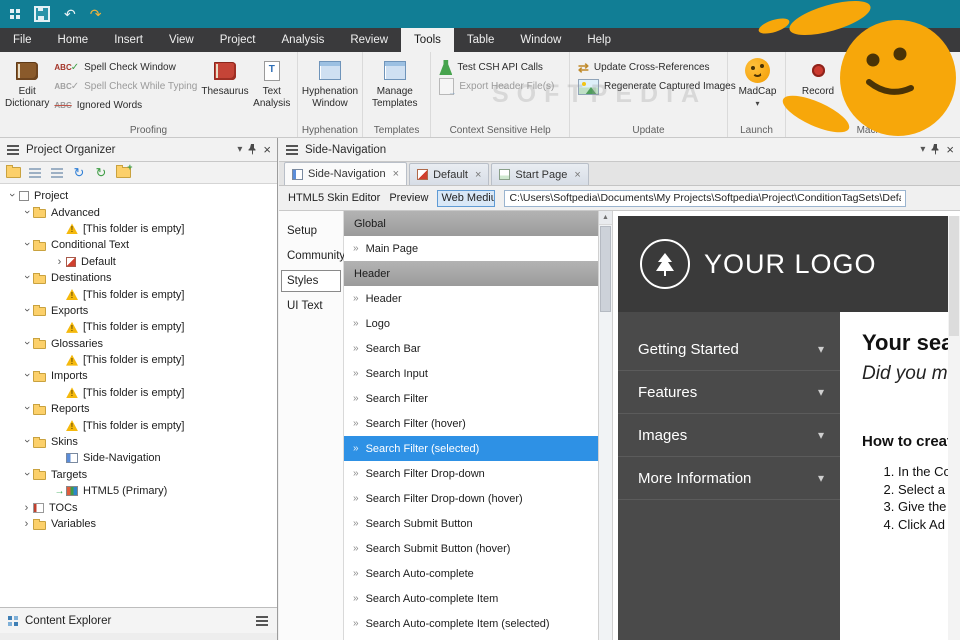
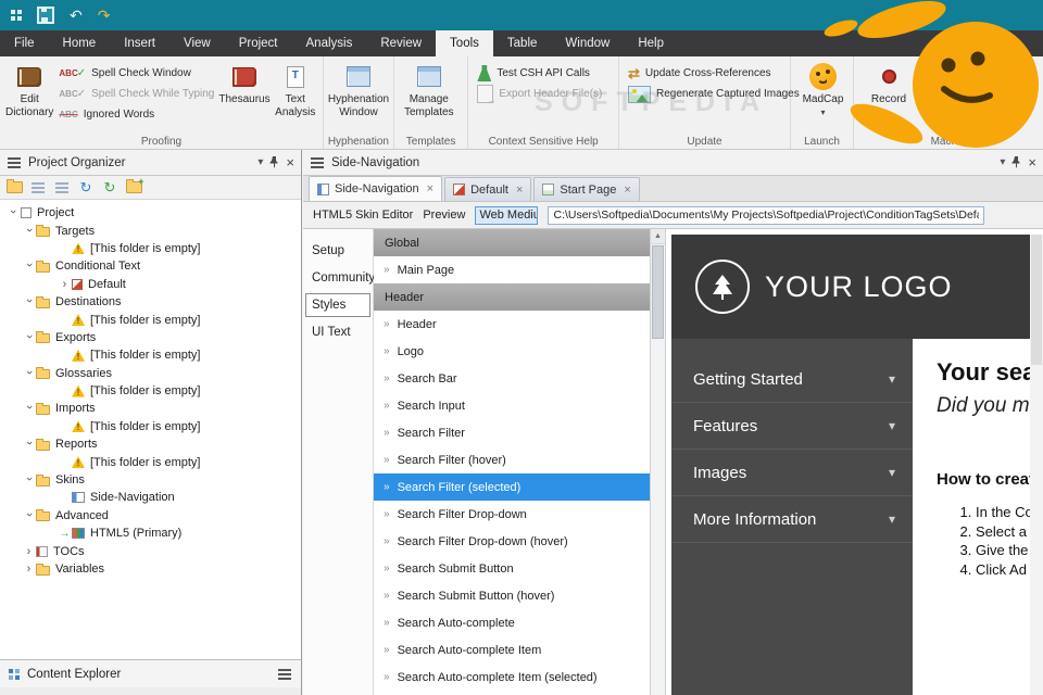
  ↶
  ↷
  File
  Home
  Insert
  View
  Project
  Analysis
  Review
  Tools
  Table
  Window
  Help
  Edit Dictionary
  Spell Check Window
  Spell Check While Typing
  Ignored Words
  Thesaurus
  Text Analysis
  Proofing
  Hyphenation Window
  Hyphenation
  Manage Templates
  Templates
  Test CSH API Calls
  Export Header File(s)
  Context Sensitive Help
  Update Cross-References
  Regenerate Captured Images
  Update
  MadCap
  ▾
  Launch
  Record
  SOFTPEDIA
  Project Organizer
  ▾
  ×
  ↻
  ↻
  Project
- Advanced
+ Targets
  [This folder is empty]
  Conditional Text
  Default
  Destinations
  [This folder is empty]
  Exports
  [This folder is empty]
  Glossaries
  [This folder is empty]
  Imports
  [This folder is empty]
  Reports
  [This folder is empty]
  Skins
  Side-Navigation
- Targets
+ Advanced
  HTML5 (Primary)
  TOCs
  Variables
  Content Explorer
  Side-Navigation
  ▾
  ×
  Side-Navigation
  ×
  Default
  ×
  Start Page
  ×
  HTML5 Skin Editor
  Preview
  Web Mediu
  C:\Users\Softpedia\Documents\My Projects\Softpedia\Project\ConditionTagSets\Def
  Setup
  Community
  Styles
  UI Text
  Global
  »
  Main Page
  Header
  »
  Header
  »
  Logo
  »
  Search Bar
  »
  Search Input
  »
  Search Filter
  »
  Search Filter (hover)
  »
  Search Filter (selected)
  »
  Search Filter Drop-down
  »
  Search Filter Drop-down (hover)
  »
  Search Submit Button
  »
  Search Submit Button (hover)
  »
  Search Auto-complete
  »
  Search Auto-complete Item
  »
  Search Auto-complete Item (selected)
  YOUR LOGO
  Getting Started
  ▾
  Features
  ▾
  Images
  ▾
  More Information
  ▾
  Your se
  Did you m
  How to crea
  In the C
  Select a
  Give the
  Click Ad
